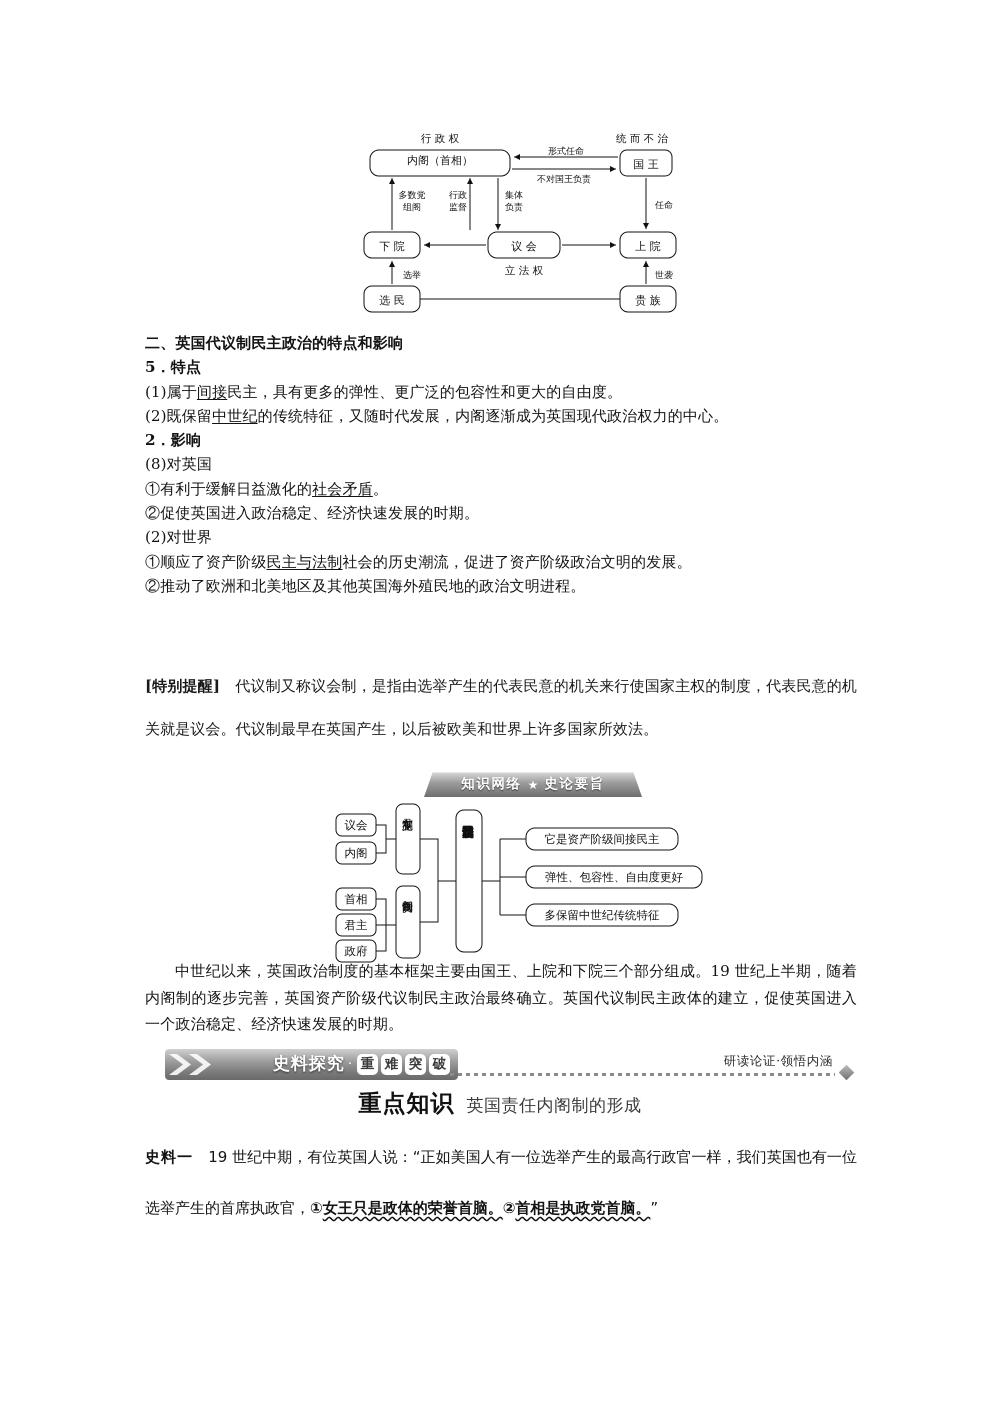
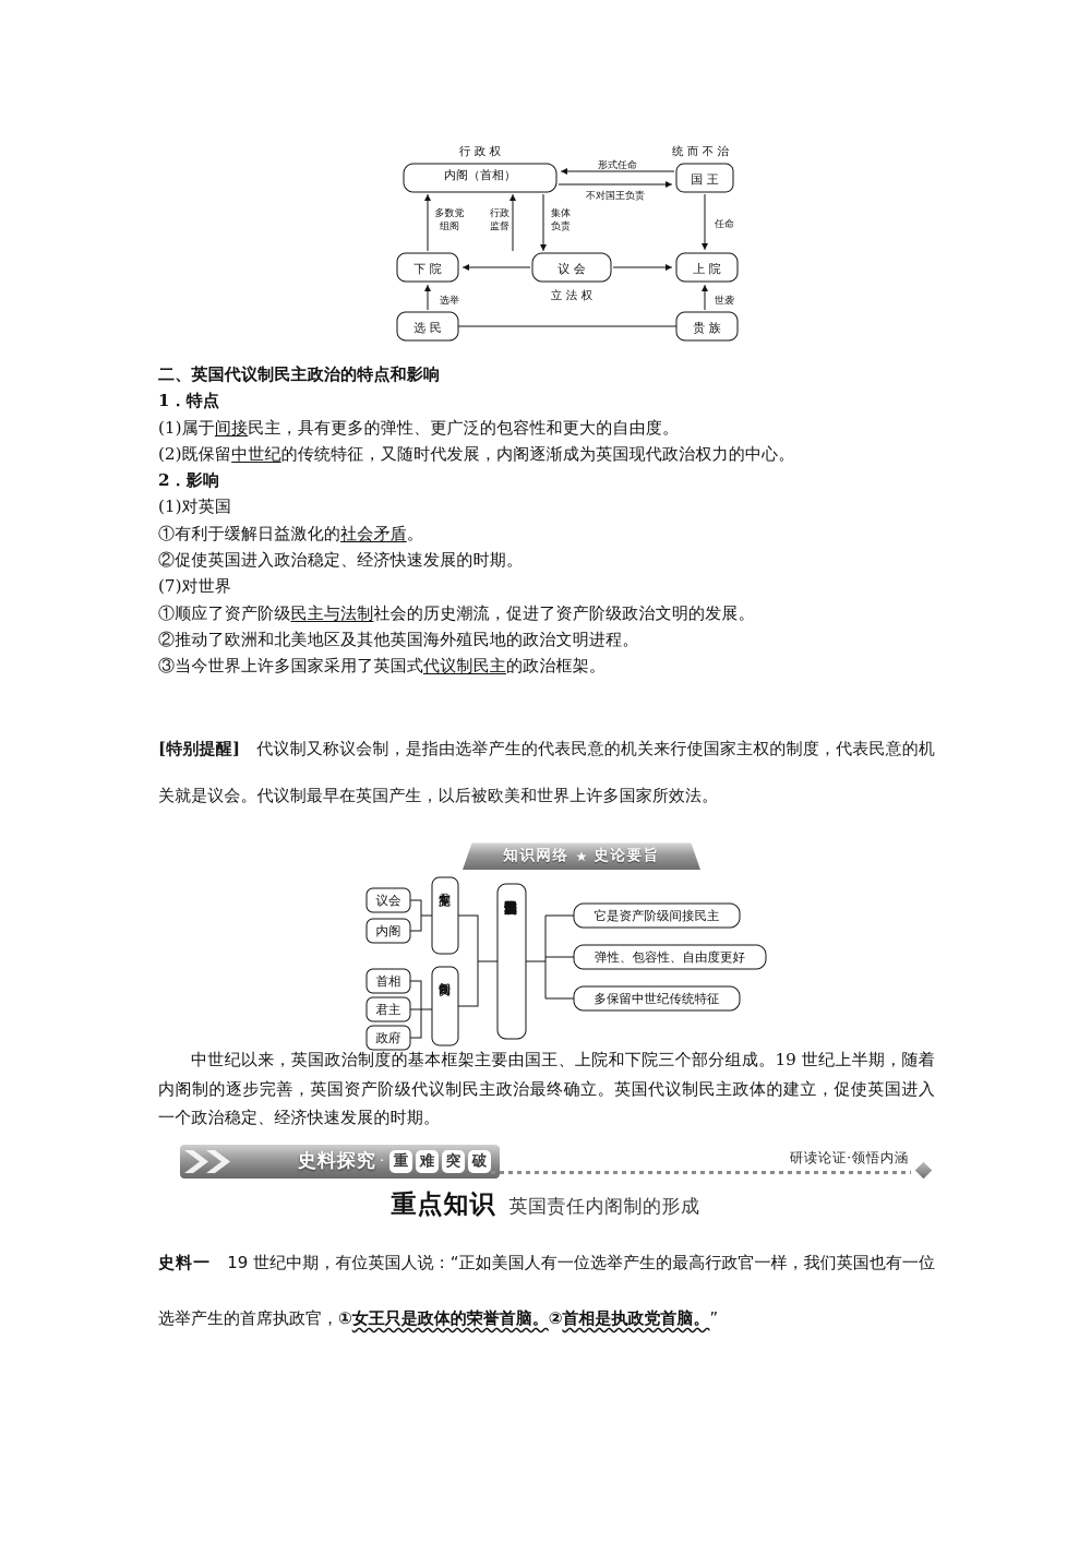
  内阁（首相）
  国 王
  下 院
  议 会
  上 院
  选 民
  贵 族
  行 政 权
  统 而 不 治
  立 法 权
  形式任命
  不对国王负责
  多数党
  组阁
  行政
  监督
  集体
  负责
  任命
  选举
  世袭
  二、英国代议制民主政治的特点和影响
- 5．特点
+ 1．特点
  (1)属于间接民主，具有更多的弹性、更广泛的包容性和更大的自由度。
  (2)既保留中世纪的传统特征，又随时代发展，内阁逐渐成为英国现代政治权力的中心。
  2．影响
- (8)对英国
+ (1)对英国
  ①有利于缓解日益激化的社会矛盾。
  ②促使英国进入政治稳定、经济快速发展的时期。
- (2)对世界
+ (7)对世界
  ①顺应了资产阶级民主与法制社会的历史潮流，促进了资产阶级政治文明的发展。
  ②推动了欧洲和北美地区及其他英国海外殖民地的政治文明进程。
+ ③当今世界上许多国家采用了英国式代议制民主的政治框架。
  [特别提醒] 代议制又称议会制，是指由选举产生的代表民意的机关来行使国家主权的制度，代表民意的机关就是议会。代议制最早在英国产生，以后被欧美和世界上许多国家所效法。
  知识网络
  ★
  史论要旨
  议会
  内阁
  首相
  君主
  政府
  它是资产阶级间接民主
  弹性、包容性、自由度更好
  多保留中世纪传统特征
  中世纪以来，英国政治制度的基本框架主要由国王、上院和下院三个部分组成。19 世纪上半期，随着内阁制的逐步完善，英国资产阶级代议制民主政治最终确立。英国代议制民主政体的建立，促使英国进入一个政治稳定、经济快速发展的时期。
  史料探究
  ·
  重
  难
  突
  破
  研读论证·领悟内涵
  重点知识 英国责任内阁制的形成
  史料一 19 世纪中期，有位英国人说：“正如美国人有一位选举产生的最高行政官一样，我们英国也有一位选举产生的首席执政官，①女王只是政体的荣誉首脑。②首相是执政党首脑。”
